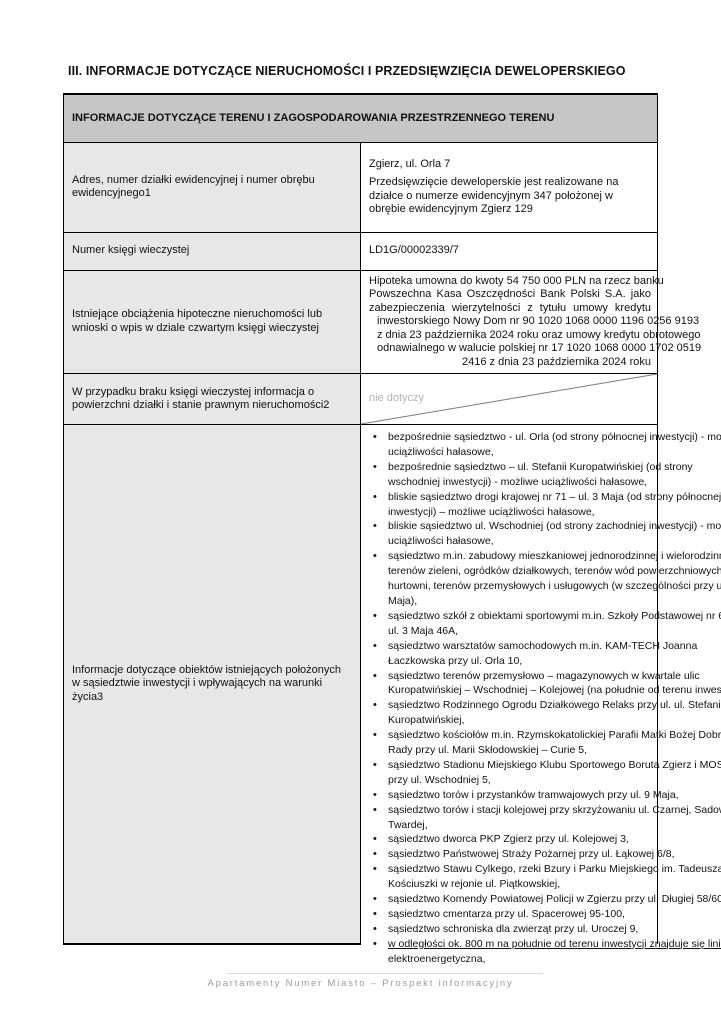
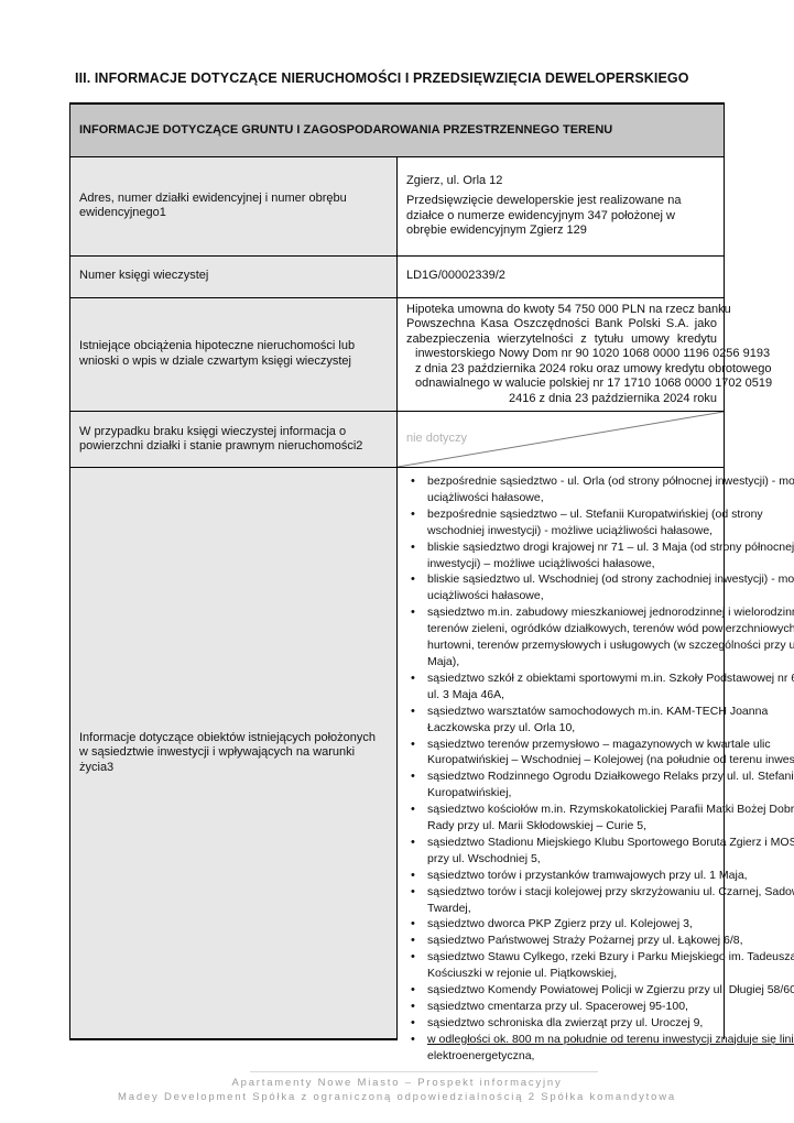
  III. INFORMACJE DOTYCZĄCE NIERUCHOMOŚCI I PRZEDSIĘWZIĘCIA DEWELOPERSKIEGO
- INFORMACJE DOTYCZĄCE TERENU I ZAGOSPODAROWANIA PRZESTRZENNEGO TERENU
+ INFORMACJE DOTYCZĄCE GRUNTU I ZAGOSPODAROWANIA PRZESTRZENNEGO TERENU
- Adres, numer działki ewidencyjnej i numer obrębu ewidencyjnego1	Zgierz, ul. Orla 7 Przedsięwzięcie deweloperskie jest realizowane na działce o numerze ewidencyjnym 347 położonej w obrębie ewidencyjnym Zgierz 129
+ Adres, numer działki ewidencyjnej i numer obrębu ewidencyjnego1	Zgierz, ul. Orla 12 Przedsięwzięcie deweloperskie jest realizowane na działce o numerze ewidencyjnym 347 położonej w obrębie ewidencyjnym Zgierz 129
- Numer księgi wieczystej	LD1G/00002339/7
+ Numer księgi wieczystej	LD1G/00002339/2
- Istniejące obciążenia hipoteczne nieruchomości lub wnioski o wpis w dziale czwartym księgi wieczystej	Hipoteka umowna do kwoty 54 750 000 PLN na rzecz bankuPowszechna Kasa Oszczędności Bank Polski S.A. jakozabezpieczenia wierzytelności z tytułu umowy kredytuinwestorskiego Nowy Dom nr 90 1020 1068 0000 1196 0256 9193z dnia 23 października 2024 roku oraz umowy kredytu obrotowegoodnawialnego w walucie polskiej nr 17 1020 1068 0000 1702 05192416 z dnia 23 października 2024 roku
+ Istniejące obciążenia hipoteczne nieruchomości lub wnioski o wpis w dziale czwartym księgi wieczystej	Hipoteka umowna do kwoty 54 750 000 PLN na rzecz bankuPowszechna Kasa Oszczędności Bank Polski S.A. jakozabezpieczenia wierzytelności z tytułu umowy kredytuinwestorskiego Nowy Dom nr 90 1020 1068 0000 1196 0256 9193z dnia 23 października 2024 roku oraz umowy kredytu obrotowegoodnawialnego w walucie polskiej nr 17 1710 1068 0000 1702 05192416 z dnia 23 października 2024 roku
  W przypadku braku księgi wieczystej informacja o powierzchni działki i stanie prawnym nieruchomości2	nie dotyczy
- Informacje dotyczące obiektów istniejących położonych w sąsiedztwie inwestycji i wpływających na warunki życia3	bezpośrednie sąsiedztwo - ul. Orla (od strony północnej inwestycji) - mo uciążliwości hałasowe,bezpośrednie sąsiedztwo – ul. Stefanii Kuropatwińskiej (od strony wschodniej inwestycji) - możliwe uciążliwości hałasowe,bliskie sąsiedztwo drogi krajowej nr 71 – ul. 3 Maja (od strony północnej inwestycji) – możliwe uciążliwości hałasowe,bliskie sąsiedztwo ul. Wschodniej (od strony zachodniej inwestycji) - mo uciążliwości hałasowe,sąsiedztwo m.in. zabudowy mieszkaniowej jednorodzinnej i wielorodzin terenów zieleni, ogródków działkowych, terenów wód powierzchniowych hurtowni, terenów przemysłowych i usługowych (w szczególności przy u Maja),sąsiedztwo szkół z obiektami sportowymi m.in. Szkoły Podstawowej nr ul. 3 Maja 46A,sąsiedztwo warsztatów samochodowych m.in. KAM-TECH Joanna Łaczkowska przy ul. Orla 10,sąsiedztwo terenów przemysłowo – magazynowych w kwartale ulic Kuropatwińskiej – Wschodniej – Kolejowej (na południe od terenu inwessąsiedztwo Rodzinnego Ogrodu Działkowego Relaks przy ul. ul. Stefani Kuropatwińskiej,sąsiedztwo kościołów m.in. Rzymskokatolickiej Parafii Matki Bożej Dobr Rady przy ul. Marii Skłodowskiej – Curie 5,sąsiedztwo Stadionu Miejskiego Klubu Sportowego Boruta Zgierz i MOS przy ul. Wschodniej 5,sąsiedztwo torów i przystanków tramwajowych przy ul. 9 Maja,sąsiedztwo torów i stacji kolejowej przy skrzyżowaniu ul. Czarnej, Sado Twardej,sąsiedztwo dworca PKP Zgierz przy ul. Kolejowej 3,sąsiedztwo Państwowej Straży Pożarnej przy ul. Łąkowej 6/8,sąsiedztwo Stawu Cylkego, rzeki Bzury i Parku Miejskiego im. Tadeusza Kościuszki w rejonie ul. Piątkowskiej,sąsiedztwo Komendy Powiatowej Policji w Zgierzu przy ul. Długiej 58/60sąsiedztwo cmentarza przy ul. Spacerowej 95-100,sąsiedztwo schroniska dla zwierząt przy ul. Uroczej 9,w odległości ok. 800 m na południe od terenu inwestycji znajduje się linielektroenergetyczna,
+ Informacje dotyczące obiektów istniejących położonych w sąsiedztwie inwestycji i wpływających na warunki życia3	bezpośrednie sąsiedztwo - ul. Orla (od strony północnej inwestycji) - mo uciążliwości hałasowe,bezpośrednie sąsiedztwo – ul. Stefanii Kuropatwińskiej (od strony wschodniej inwestycji) - możliwe uciążliwości hałasowe,bliskie sąsiedztwo drogi krajowej nr 71 – ul. 3 Maja (od strony północnej inwestycji) – możliwe uciążliwości hałasowe,bliskie sąsiedztwo ul. Wschodniej (od strony zachodniej inwestycji) - mo uciążliwości hałasowe,sąsiedztwo m.in. zabudowy mieszkaniowej jednorodzinnej i wielorodzin terenów zieleni, ogródków działkowych, terenów wód powierzchniowych hurtowni, terenów przemysłowych i usługowych (w szczególności przy u Maja),sąsiedztwo szkół z obiektami sportowymi m.in. Szkoły Podstawowej nr ul. 3 Maja 46A,sąsiedztwo warsztatów samochodowych m.in. KAM-TECH Joanna Łaczkowska przy ul. Orla 10,sąsiedztwo terenów przemysłowo – magazynowych w kwartale ulic Kuropatwińskiej – Wschodniej – Kolejowej (na południe od terenu inwessąsiedztwo Rodzinnego Ogrodu Działkowego Relaks przy ul. ul. Stefani Kuropatwińskiej,sąsiedztwo kościołów m.in. Rzymskokatolickiej Parafii Matki Bożej Dobr Rady przy ul. Marii Skłodowskiej – Curie 5,sąsiedztwo Stadionu Miejskiego Klubu Sportowego Boruta Zgierz i MOS przy ul. Wschodniej 5,sąsiedztwo torów i przystanków tramwajowych przy ul. 1 Maja,sąsiedztwo torów i stacji kolejowej przy skrzyżowaniu ul. Czarnej, Sado Twardej,sąsiedztwo dworca PKP Zgierz przy ul. Kolejowej 3,sąsiedztwo Państwowej Straży Pożarnej przy ul. Łąkowej 6/8,sąsiedztwo Stawu Cylkego, rzeki Bzury i Parku Miejskiego im. Tadeusza Kościuszki w rejonie ul. Piątkowskiej,sąsiedztwo Komendy Powiatowej Policji w Zgierzu przy ul. Długiej 58/60sąsiedztwo cmentarza przy ul. Spacerowej 95-100,sąsiedztwo schroniska dla zwierząt przy ul. Uroczej 9,w odległości ok. 800 m na południe od terenu inwestycji znajduje się linielektroenergetyczna,
- Apartamenty Numer Miasto – Prospekt informacyjny
+ Apartamenty Nowe Miasto – Prospekt informacyjny
+ Madey Development Spółka z ograniczoną odpowiedzialnością 2 Spółka komandytowa
